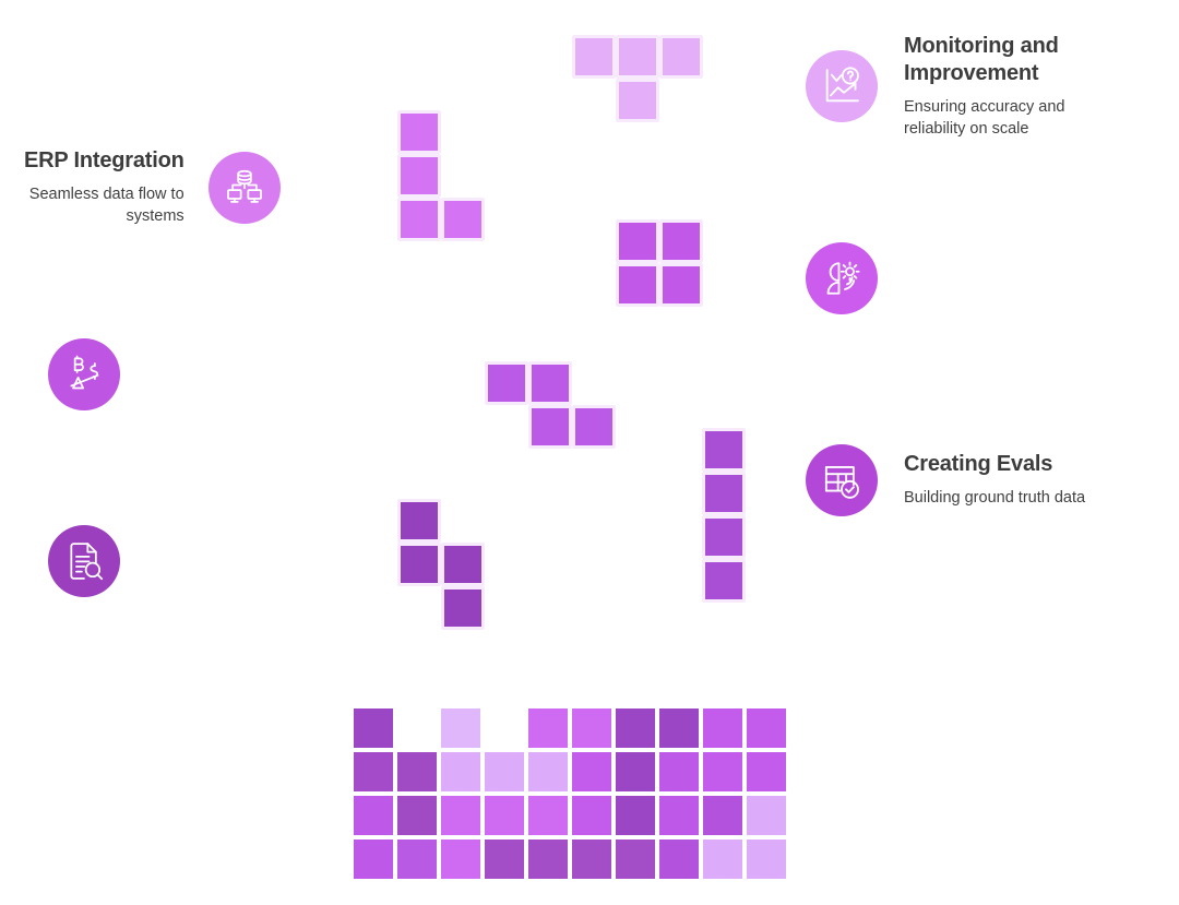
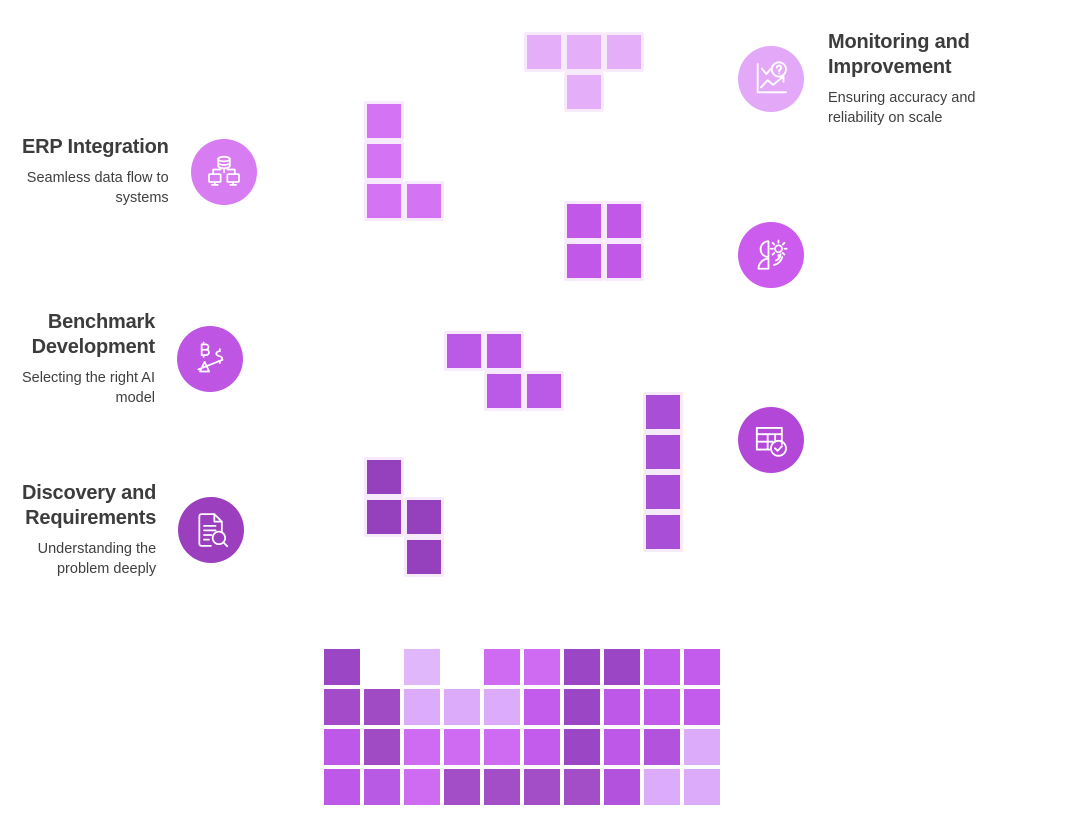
  ERP Integration
  Seamless data flow to
  systems
+ Benchmark
+ Development
+ Selecting the right AI
+ model
+ Discovery and
+ Requirements
+ Understanding the
+ problem deeply
  Monitoring and
  Improvement
  Ensuring accuracy and
  reliability on scale
- Creating Evals
- Building ground truth data
